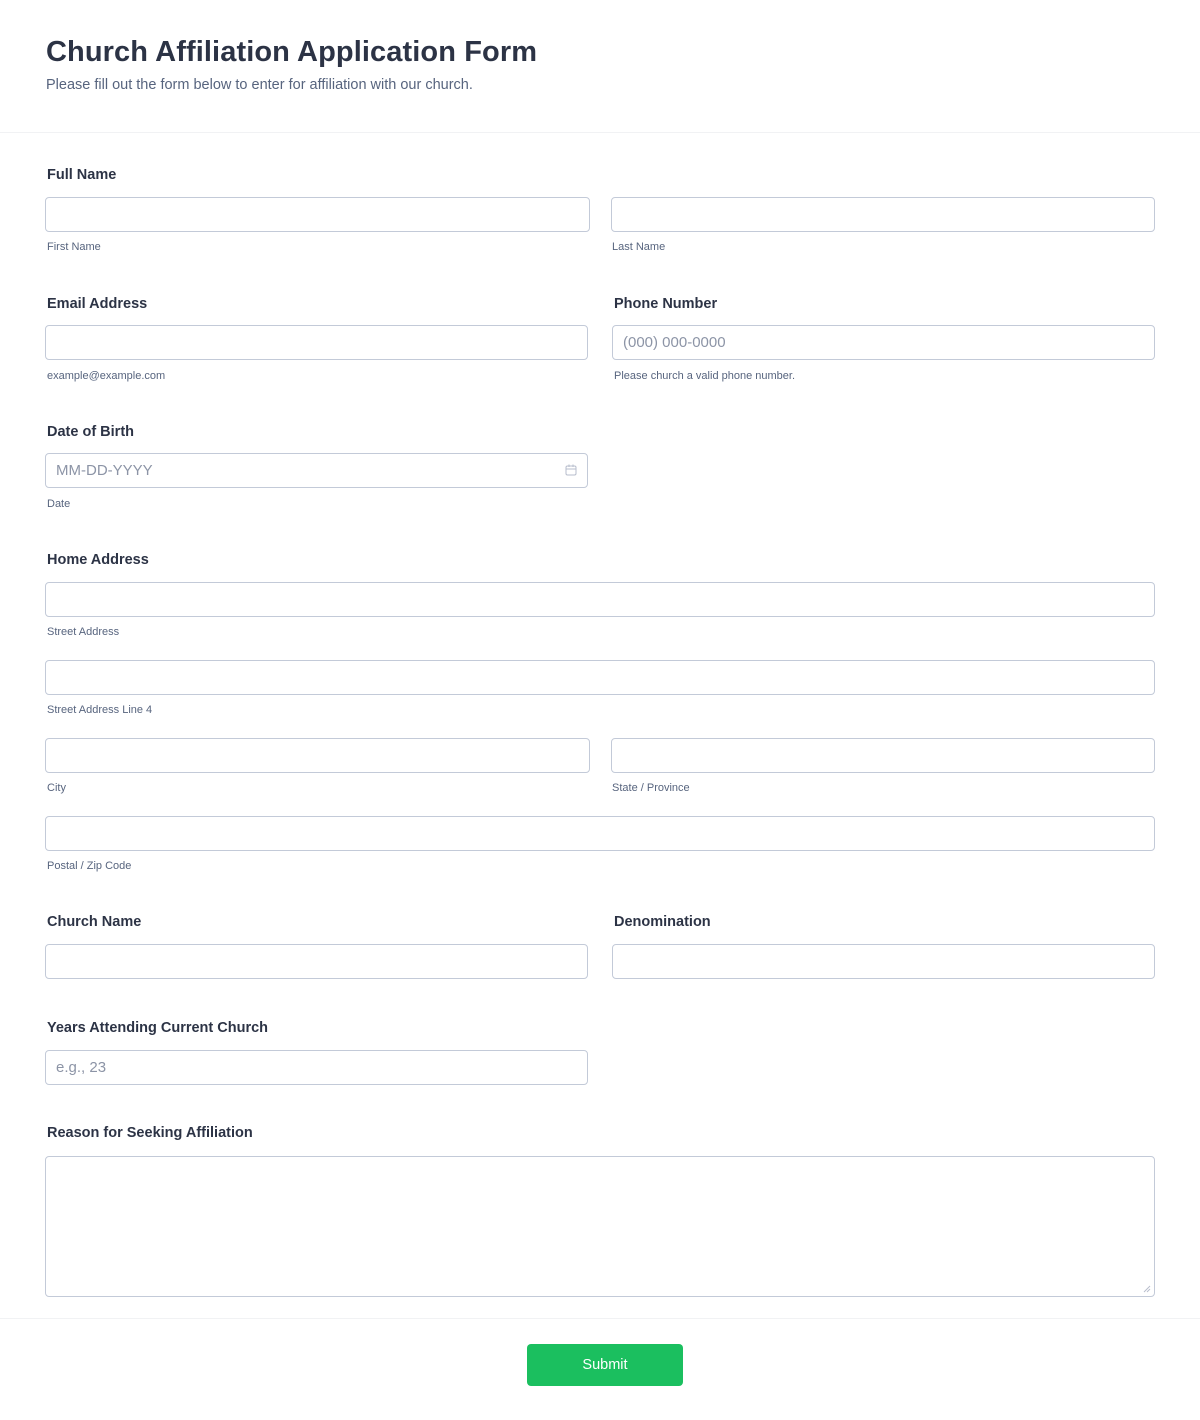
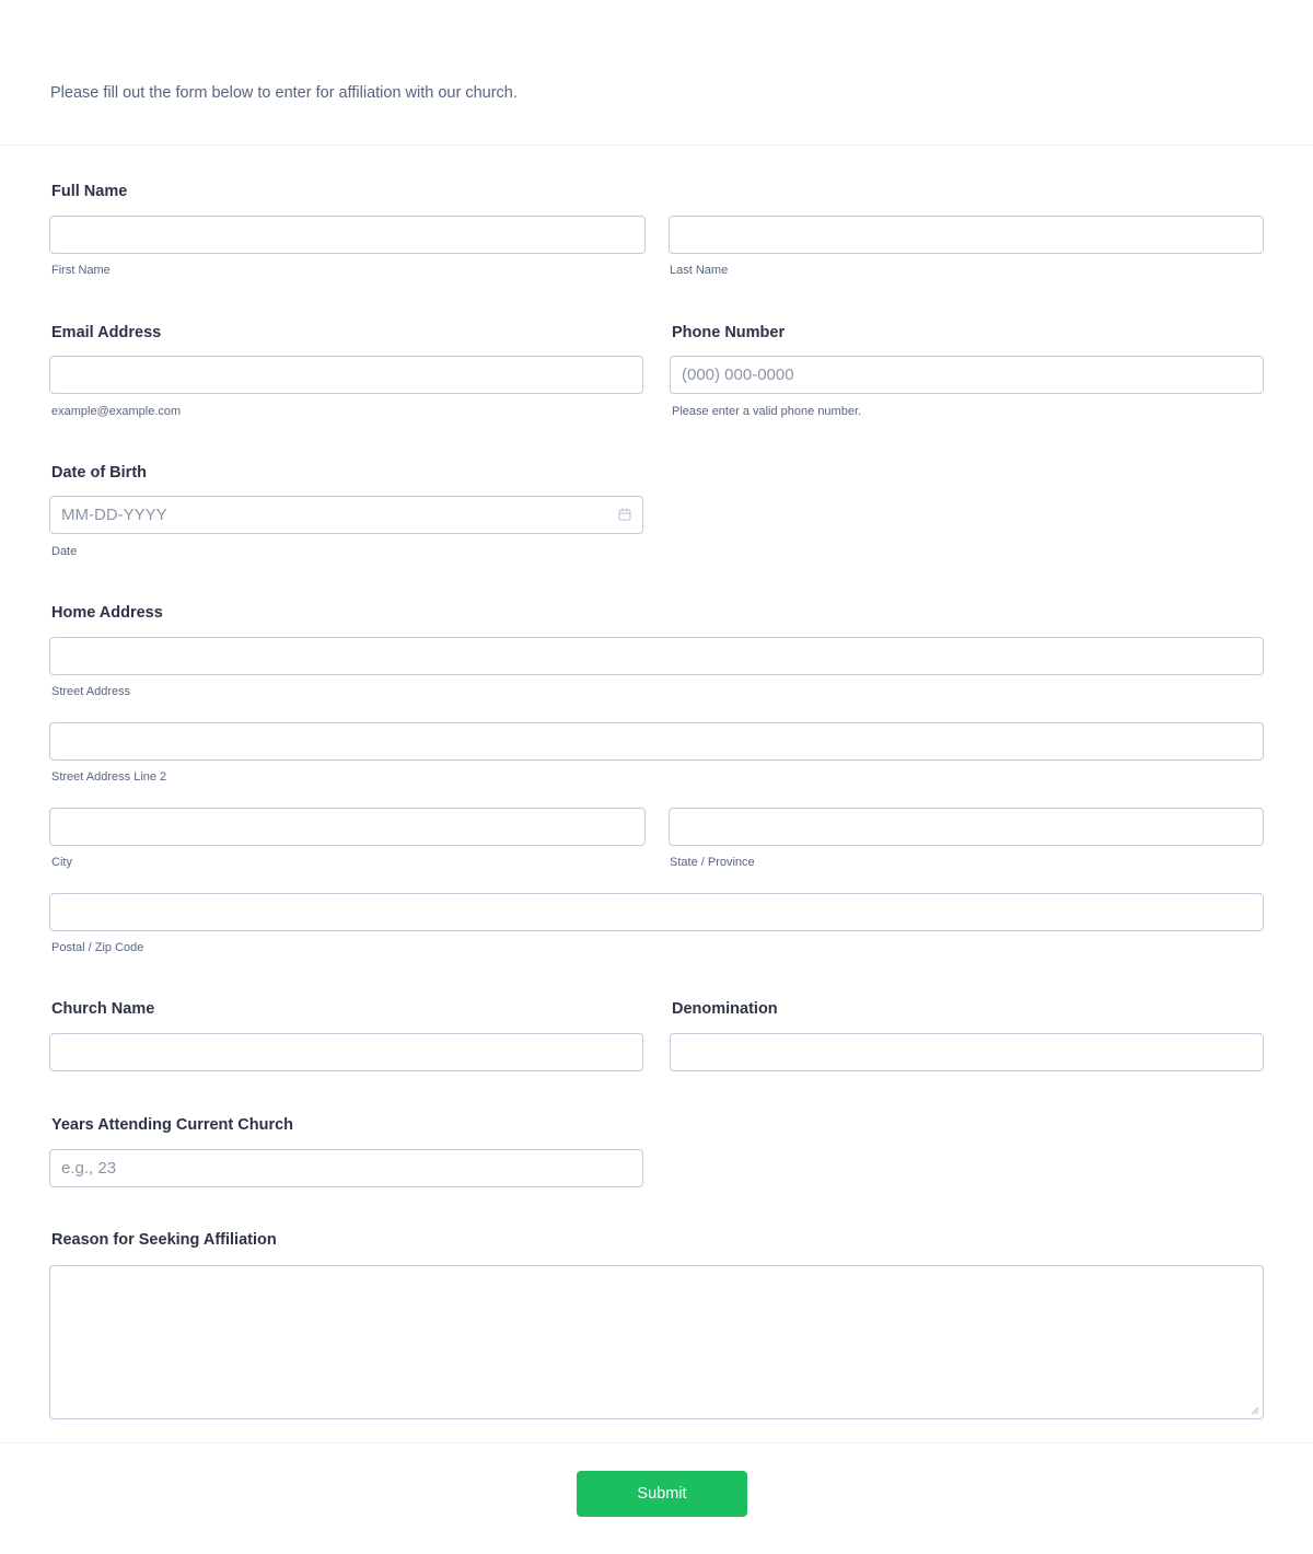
- Church Affiliation Application Form
  Please fill out the form below to enter for affiliation with our church.
  Full Name
  First Name
  Last Name
  Email Address
  example@example.com
  Phone Number
  (000) 000-0000
- Please church a valid phone number.
+ Please enter a valid phone number.
  Date of Birth
  MM-DD-YYYY
  Date
  Home Address
  Street Address
- Street Address Line 4
+ Street Address Line 2
  City
  State / Province
  Postal / Zip Code
  Church Name
  Denomination
  Years Attending Current Church
  e.g., 23
  Reason for Seeking Affiliation
  Submit
